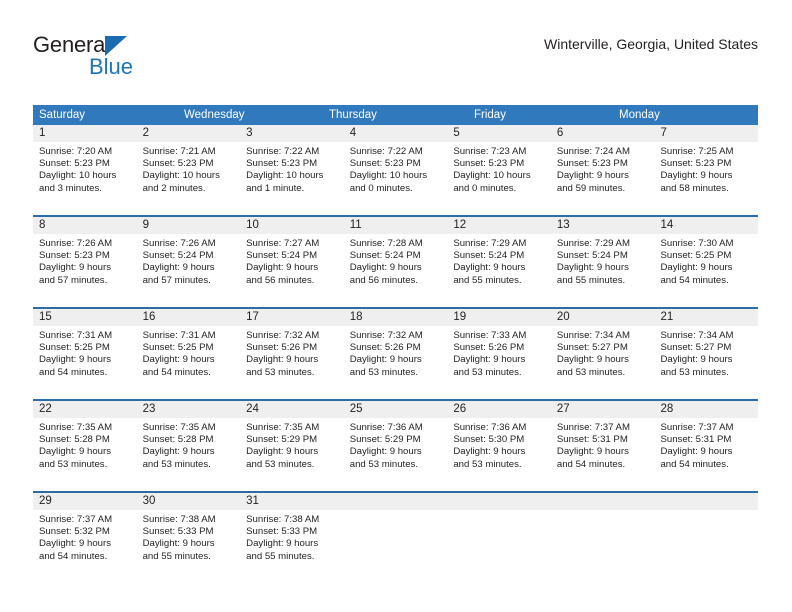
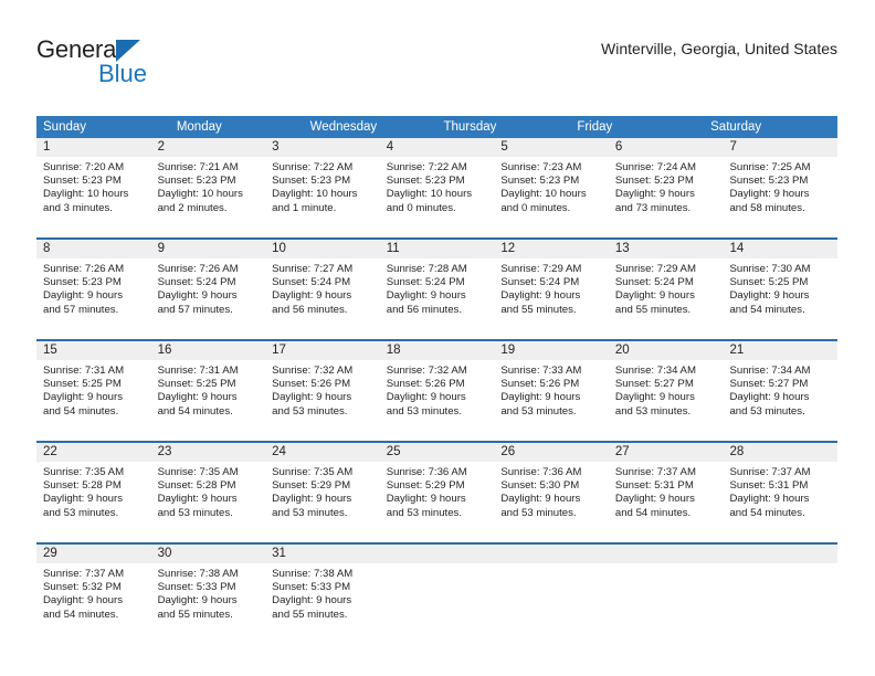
  General
  Blue
  Winterville, Georgia, United States
+ Sunday
- Saturday
+ Monday
  Wednesday
  Thursday
  Friday
- Monday
+ Saturday
  1
  2
  3
  4
  5
  6
  7
  Sunrise: 7:20 AM
  Sunset: 5:23 PM
  Daylight: 10 hours
  and 3 minutes.
  Sunrise: 7:21 AM
  Sunset: 5:23 PM
  Daylight: 10 hours
  and 2 minutes.
  Sunrise: 7:22 AM
  Sunset: 5:23 PM
  Daylight: 10 hours
  and 1 minute.
  Sunrise: 7:22 AM
  Sunset: 5:23 PM
  Daylight: 10 hours
  and 0 minutes.
  Sunrise: 7:23 AM
  Sunset: 5:23 PM
  Daylight: 10 hours
  and 0 minutes.
  Sunrise: 7:24 AM
  Sunset: 5:23 PM
  Daylight: 9 hours
- and 59 minutes.
+ and 73 minutes.
  Sunrise: 7:25 AM
  Sunset: 5:23 PM
  Daylight: 9 hours
  and 58 minutes.
  8
  9
  10
  11
  12
  13
  14
  Sunrise: 7:26 AM
  Sunset: 5:23 PM
  Daylight: 9 hours
  and 57 minutes.
  Sunrise: 7:26 AM
  Sunset: 5:24 PM
  Daylight: 9 hours
  and 57 minutes.
  Sunrise: 7:27 AM
  Sunset: 5:24 PM
  Daylight: 9 hours
  and 56 minutes.
  Sunrise: 7:28 AM
  Sunset: 5:24 PM
  Daylight: 9 hours
  and 56 minutes.
  Sunrise: 7:29 AM
  Sunset: 5:24 PM
  Daylight: 9 hours
  and 55 minutes.
  Sunrise: 7:29 AM
  Sunset: 5:24 PM
  Daylight: 9 hours
  and 55 minutes.
  Sunrise: 7:30 AM
  Sunset: 5:25 PM
  Daylight: 9 hours
  and 54 minutes.
  15
  16
  17
  18
  19
  20
  21
  Sunrise: 7:31 AM
  Sunset: 5:25 PM
  Daylight: 9 hours
  and 54 minutes.
  Sunrise: 7:31 AM
  Sunset: 5:25 PM
  Daylight: 9 hours
  and 54 minutes.
  Sunrise: 7:32 AM
  Sunset: 5:26 PM
  Daylight: 9 hours
  and 53 minutes.
  Sunrise: 7:32 AM
  Sunset: 5:26 PM
  Daylight: 9 hours
  and 53 minutes.
  Sunrise: 7:33 AM
  Sunset: 5:26 PM
  Daylight: 9 hours
  and 53 minutes.
  Sunrise: 7:34 AM
  Sunset: 5:27 PM
  Daylight: 9 hours
  and 53 minutes.
  Sunrise: 7:34 AM
  Sunset: 5:27 PM
  Daylight: 9 hours
  and 53 minutes.
  22
  23
  24
  25
  26
  27
  28
  Sunrise: 7:35 AM
  Sunset: 5:28 PM
  Daylight: 9 hours
  and 53 minutes.
  Sunrise: 7:35 AM
  Sunset: 5:28 PM
  Daylight: 9 hours
  and 53 minutes.
  Sunrise: 7:35 AM
  Sunset: 5:29 PM
  Daylight: 9 hours
  and 53 minutes.
  Sunrise: 7:36 AM
  Sunset: 5:29 PM
  Daylight: 9 hours
  and 53 minutes.
  Sunrise: 7:36 AM
  Sunset: 5:30 PM
  Daylight: 9 hours
  and 53 minutes.
  Sunrise: 7:37 AM
  Sunset: 5:31 PM
  Daylight: 9 hours
  and 54 minutes.
  Sunrise: 7:37 AM
  Sunset: 5:31 PM
  Daylight: 9 hours
  and 54 minutes.
  29
  30
  31
  Sunrise: 7:37 AM
  Sunset: 5:32 PM
  Daylight: 9 hours
  and 54 minutes.
  Sunrise: 7:38 AM
  Sunset: 5:33 PM
  Daylight: 9 hours
  and 55 minutes.
  Sunrise: 7:38 AM
  Sunset: 5:33 PM
  Daylight: 9 hours
  and 55 minutes.
